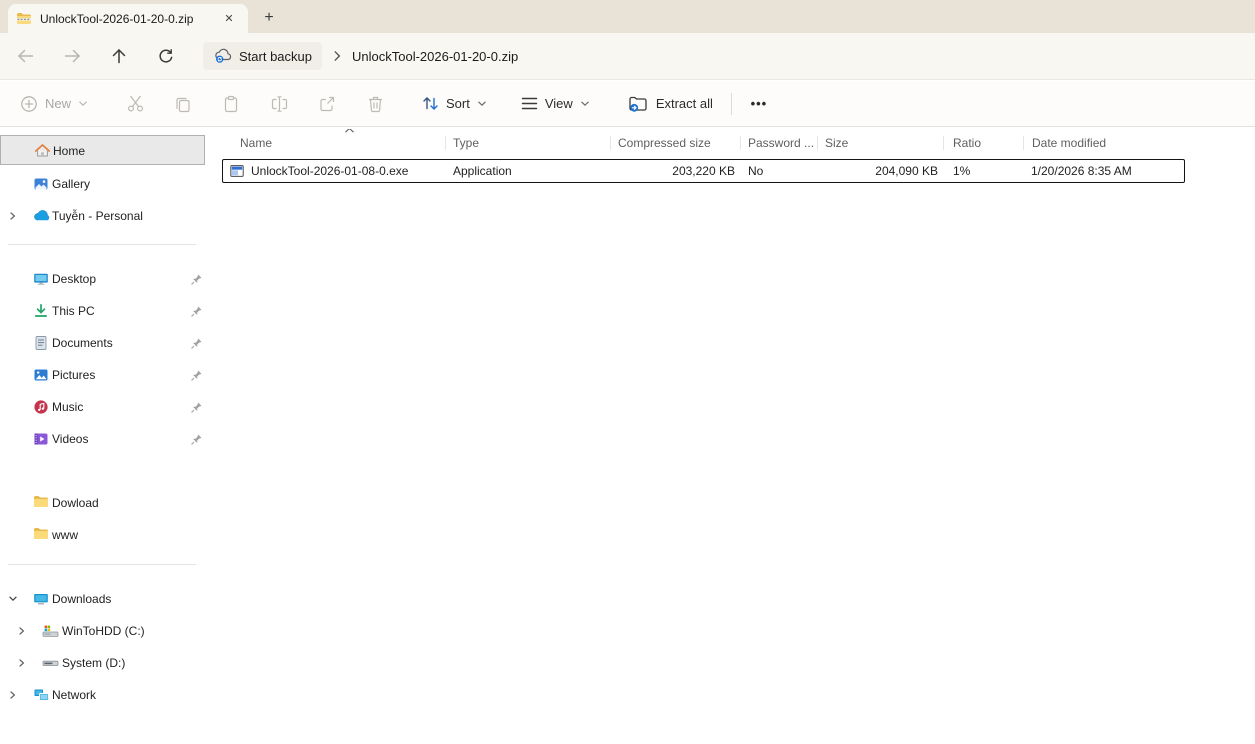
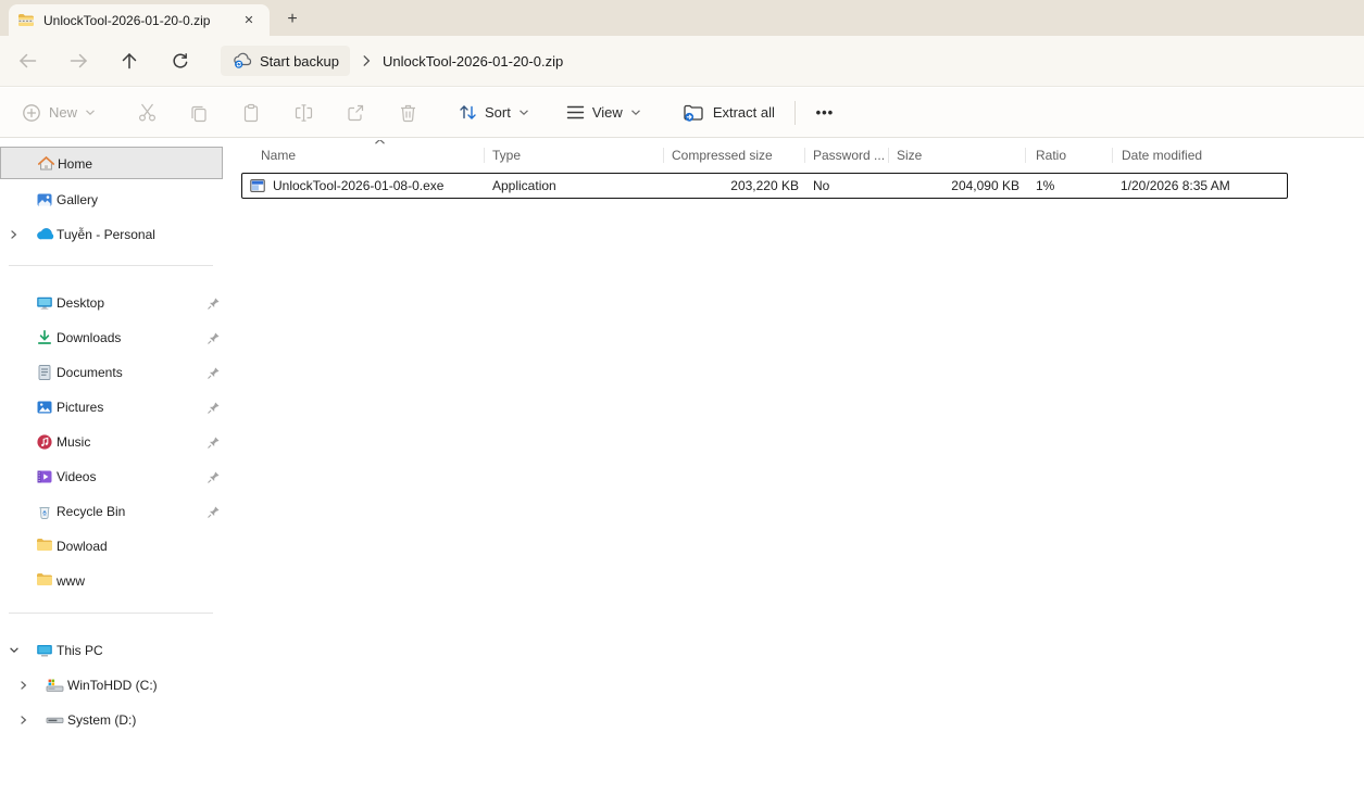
  UnlockTool-2026-01-20-0.zip
  ✕
  +
  Start backup
  UnlockTool-2026-01-20-0.zip
  New
  Sort
  View
  Extract all
  •••
  Home
  Gallery
  Tuyễn - Personal
  Desktop
- This PC
+ Downloads
  Documents
  Pictures
  Music
  Videos
+ Recycle Bin
  Dowload
  www
- Downloads
+ This PC
  WinToHDD (C:)
  System (D:)
- Network
  Name
  Type
  Compressed size
  Password ...
  Size
  Ratio
  Date modified
  UnlockTool-2026-01-08-0.exe
  Application
  203,220 KB
  No
  204,090 KB
  1%
  1/20/2026 8:35 AM
